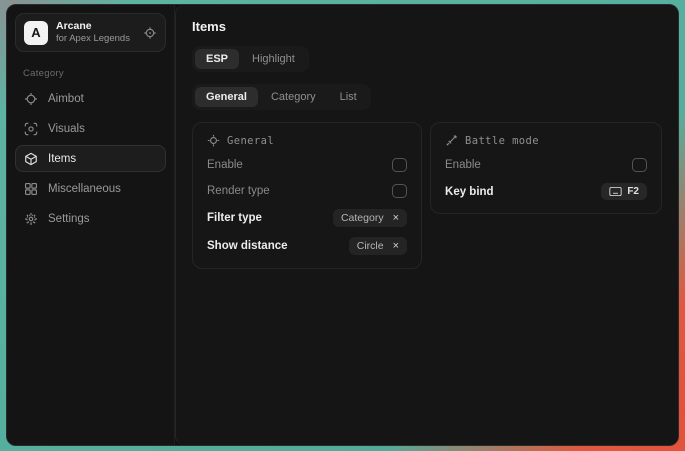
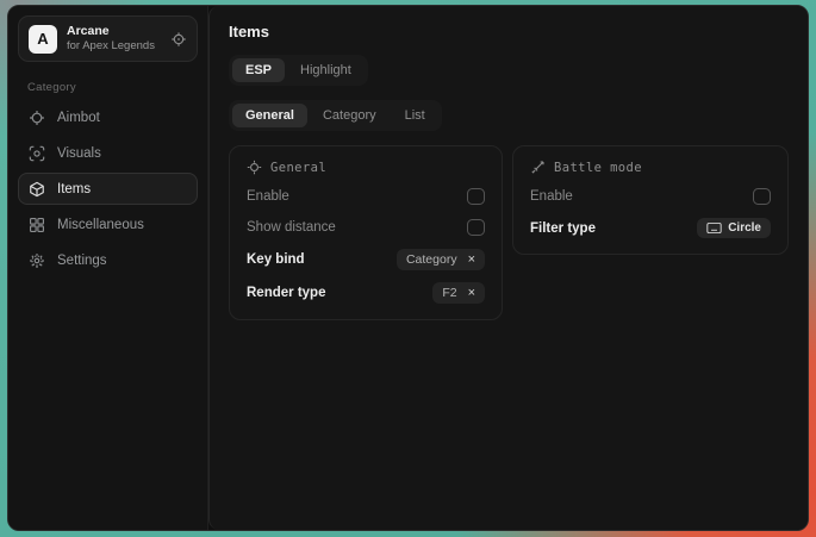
  A
  Arcane
  for Apex Legends
  Category
  Aimbot
  Visuals
  Items
  Miscellaneous
  Settings
  Items
  ESP
  Highlight
  General
  Category
  List
  General
  Enable
- Render type
+ Show distance
- Filter type
+ Key bind
  Category
  ×
- Show distance
+ Render type
- Circle
+ F2
  ×
  Battle mode
  Enable
- Key bind
+ Filter type
- F2
+ Circle
